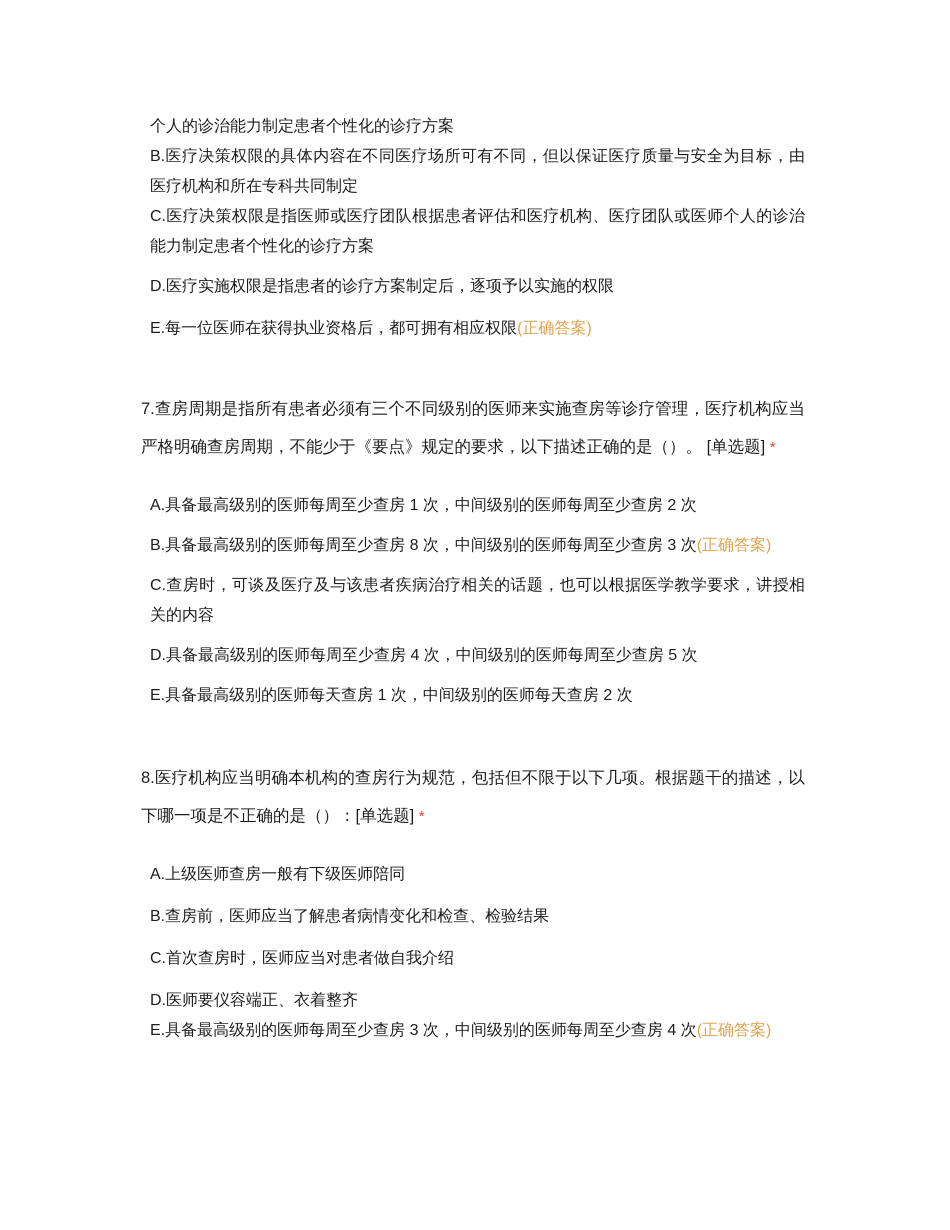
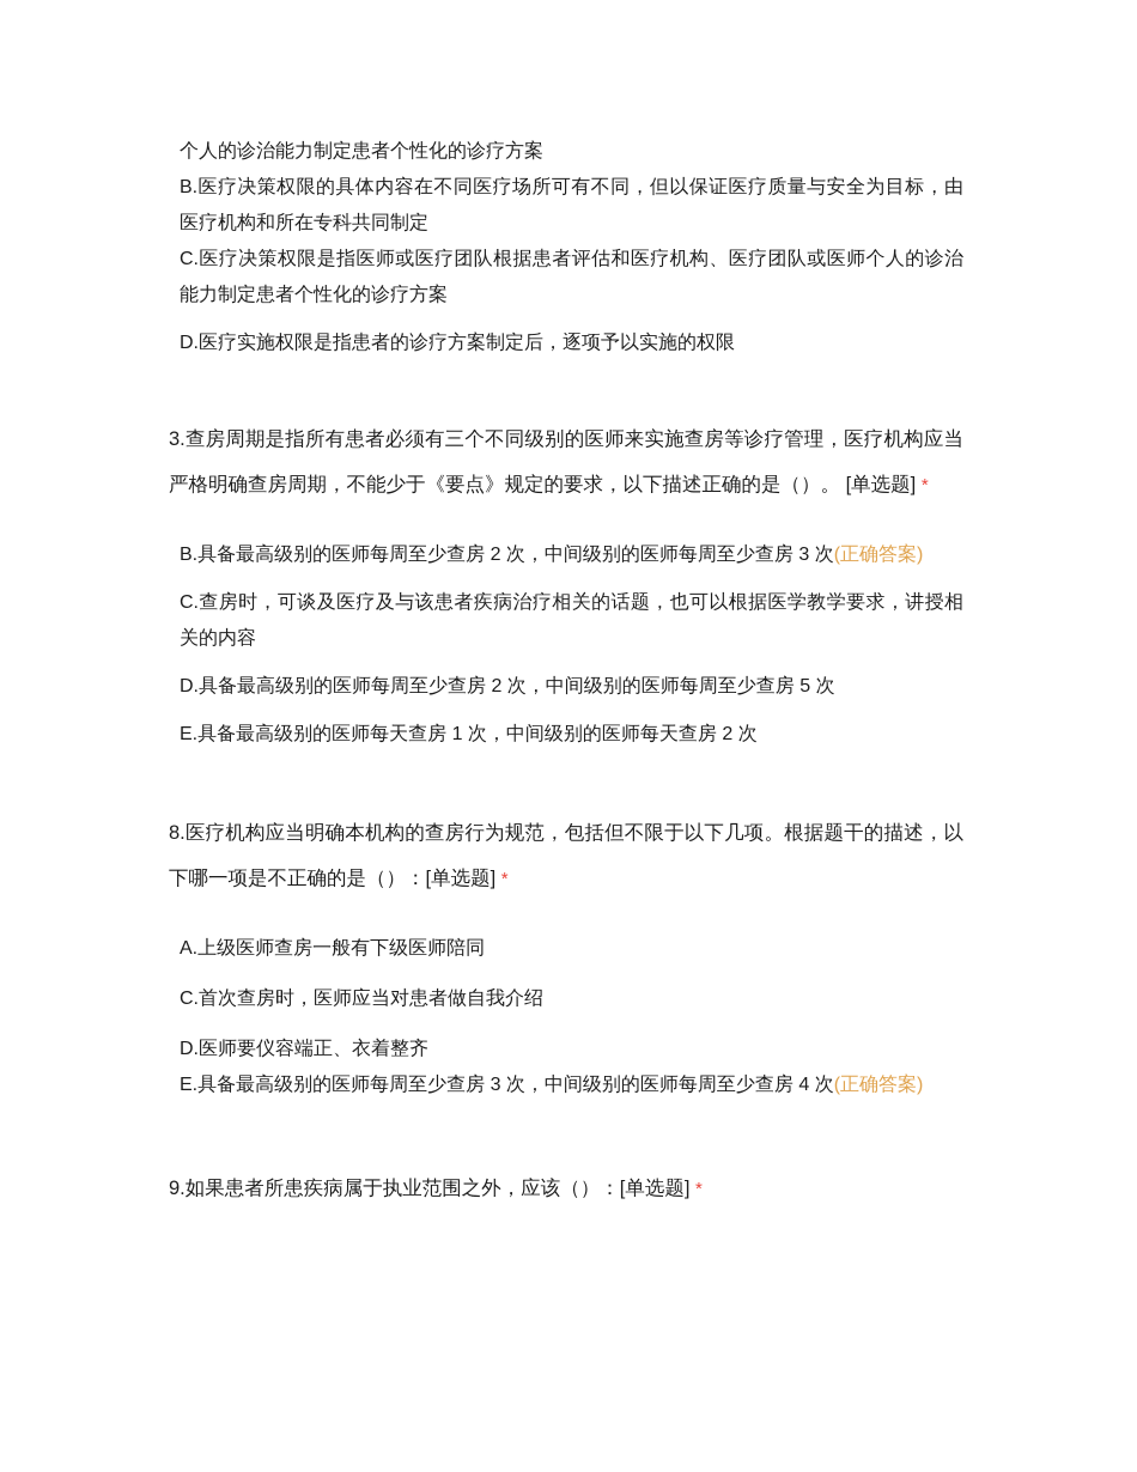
  个人的诊治能力制定患者个性化的诊疗方案
  B.医疗决策权限的具体内容在不同医疗场所可有不同，但以保证医疗质量与安全为目标，由医疗机构和所在专科共同制定
  C.医疗决策权限是指医师或医疗团队根据患者评估和医疗机构、医疗团队或医师个人的诊治能力制定患者个性化的诊疗方案
  D.医疗实施权限是指患者的诊疗方案制定后，逐项予以实施的权限
- E.每一位医师在获得执业资格后，都可拥有相应权限(正确答案)
- 7.查房周期是指所有患者必须有三个不同级别的医师来实施查房等诊疗管理，医疗机构应当严格明确查房周期，不能少于《要点》规定的要求，以下描述正确的是（）。 [单选题] *
+ 3.查房周期是指所有患者必须有三个不同级别的医师来实施查房等诊疗管理，医疗机构应当严格明确查房周期，不能少于《要点》规定的要求，以下描述正确的是（）。 [单选题] *
- A.具备最高级别的医师每周至少查房 1 次，中间级别的医师每周至少查房 2 次
- B.具备最高级别的医师每周至少查房 8 次，中间级别的医师每周至少查房 3 次(正确答案)
+ B.具备最高级别的医师每周至少查房 2 次，中间级别的医师每周至少查房 3 次(正确答案)
  C.查房时，可谈及医疗及与该患者疾病治疗相关的话题，也可以根据医学教学要求，讲授相关的内容
- D.具备最高级别的医师每周至少查房 4 次，中间级别的医师每周至少查房 5 次
+ D.具备最高级别的医师每周至少查房 2 次，中间级别的医师每周至少查房 5 次
  E.具备最高级别的医师每天查房 1 次，中间级别的医师每天查房 2 次
  8.医疗机构应当明确本机构的查房行为规范，包括但不限于以下几项。根据题干的描述，以下哪一项是不正确的是（）：[单选题] *
  A.上级医师查房一般有下级医师陪同
- B.查房前，医师应当了解患者病情变化和检查、检验结果
  C.首次查房时，医师应当对患者做自我介绍
  D.医师要仪容端正、衣着整齐
  E.具备最高级别的医师每周至少查房 3 次，中间级别的医师每周至少查房 4 次(正确答案)
+ 9.如果患者所患疾病属于执业范围之外，应该（）：[单选题] *
